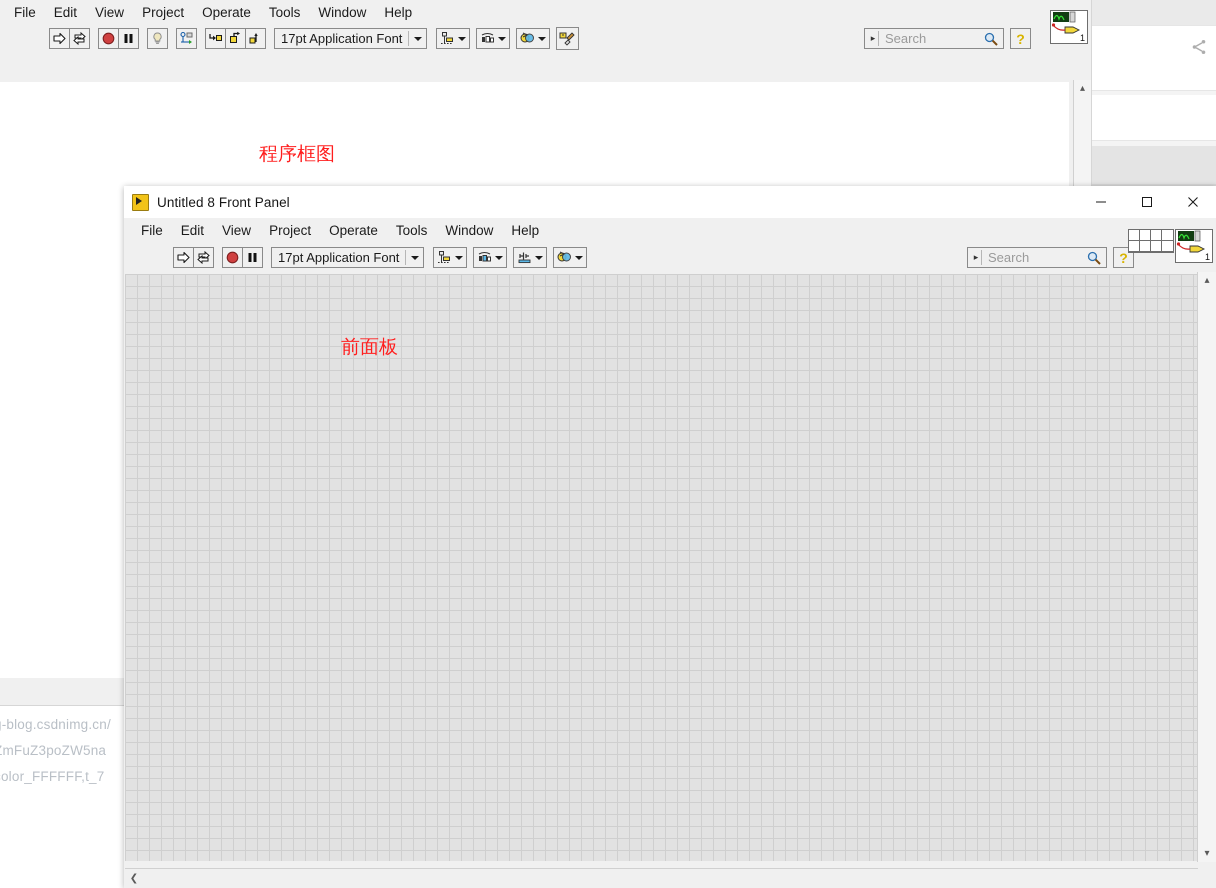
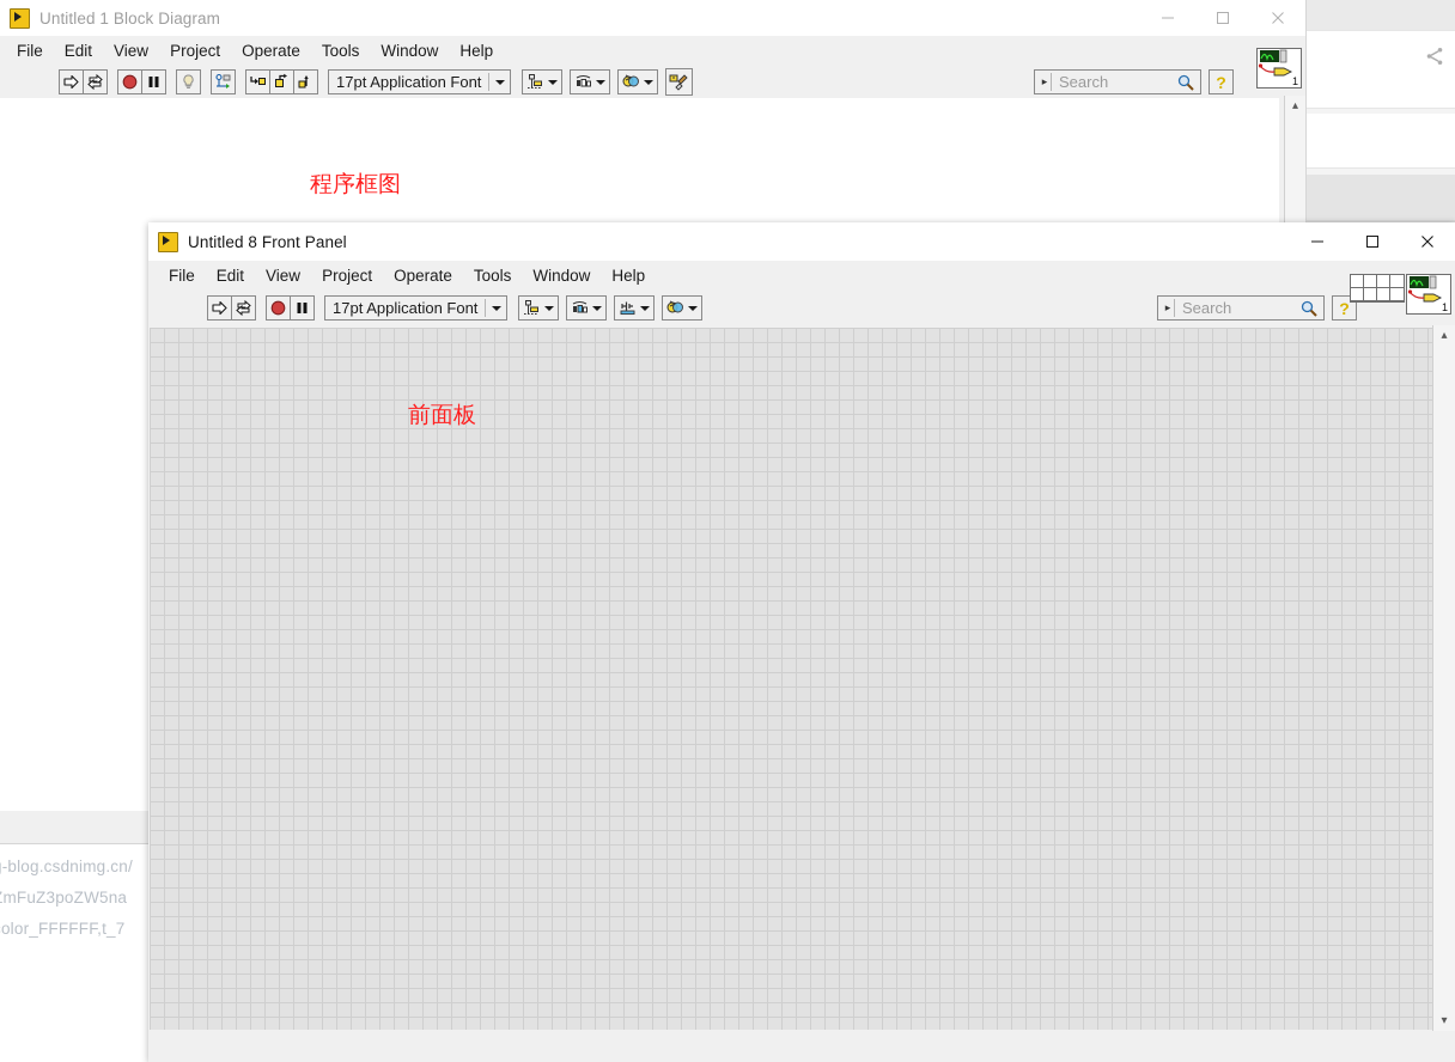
  -blog.csdnimg.cn/
  mFuZ3poZW5na
  olor_FFFFFF,t_7
+ Untitled 1 Block Diagram
  File
  Edit
  View
  Project
  Operate
  Tools
  Window
  Help
  17pt Application Font
  ▸
  Search
  ?
  1
  程序框图
  ▴
  Untitled 8 Front Panel
  File
  Edit
  View
  Project
  Operate
  Tools
  Window
  Help
  17pt Application Font
  ▸
  Search
  ?
  1
  前面板
  ▴
  ▾
- ❮
